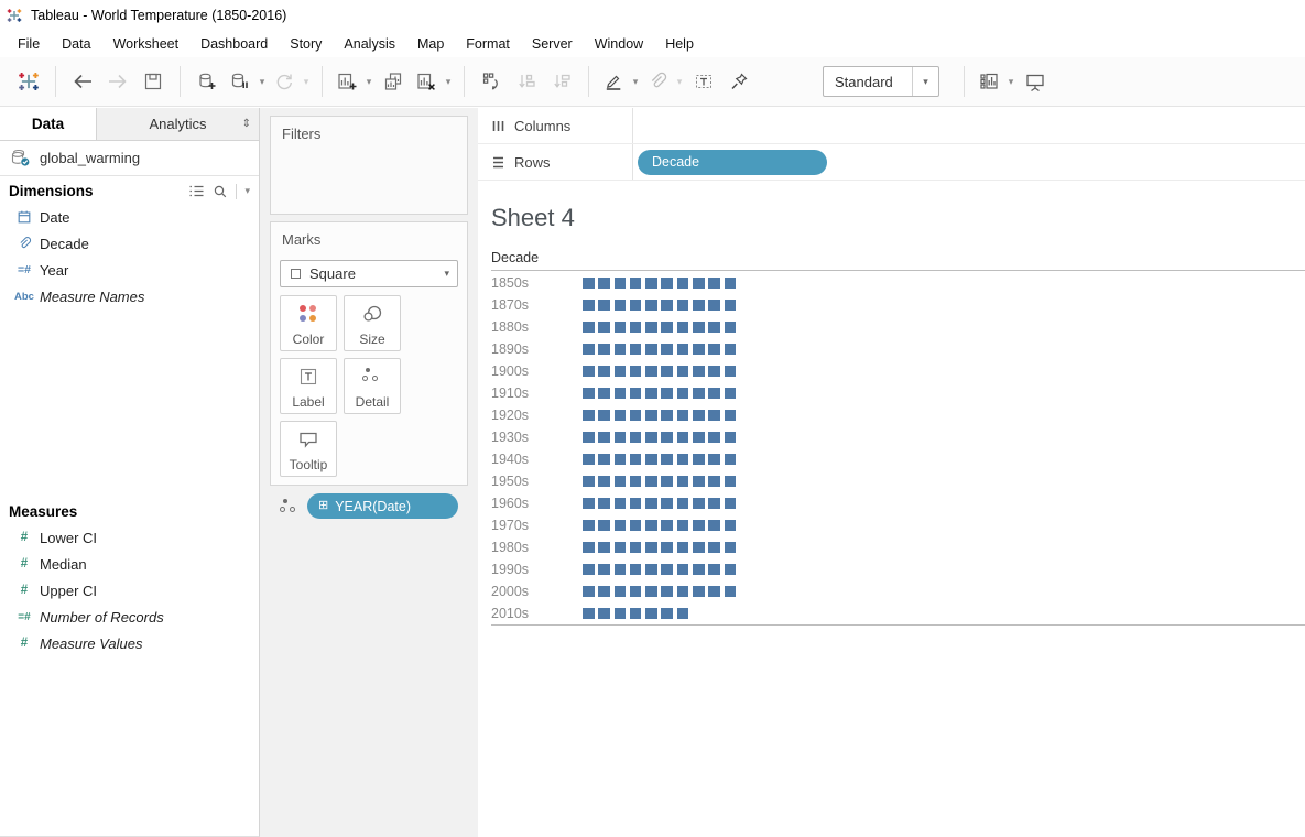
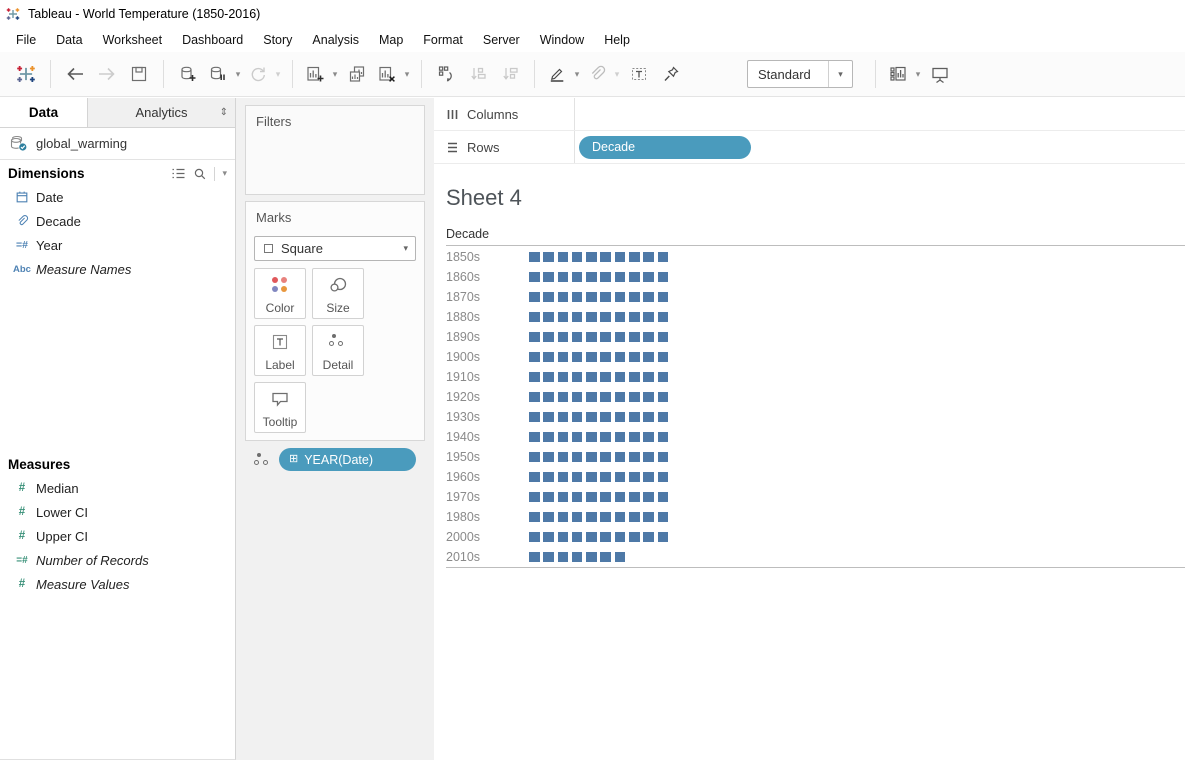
  Tableau - World Temperature (1850-2016)
  File
  Data
  Worksheet
  Dashboard
  Story
  Analysis
  Map
  Format
  Server
  Window
  Help
  ▾
  ▾
  ▾
  ▾
  ▾
  ▾
  Standard
  ▾
  ▾
  Data
  Analytics
  ⇕
  global_warming
  Dimensions
  ▾
  Date
  Decade
  =#
  Year
  Abc
  Measure Names
  Measures
  #
- Lower CI
+ Median
  #
- Median
+ Lower CI
  #
  Upper CI
  =#
  Number of Records
  #
  Measure Values
  Filters
  Marks
  Square
  ▾
  Color
  Size
  Label
  Detail
  Tooltip
  ⊞
  YEAR(Date)
  Columns
  Rows
  Decade
  Sheet 4
  Decade
  1850s
+ 1860s
  1870s
  1880s
  1890s
  1900s
  1910s
  1920s
  1930s
  1940s
  1950s
  1960s
  1970s
  1980s
- 1990s
  2000s
  2010s
